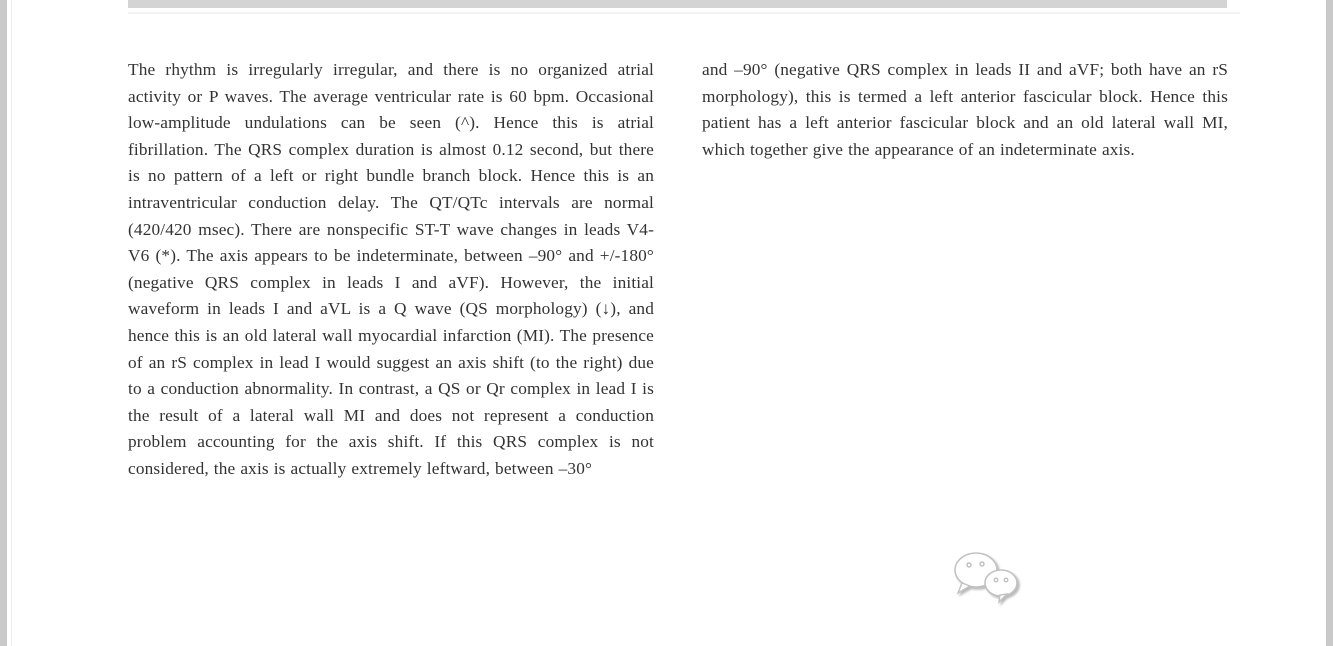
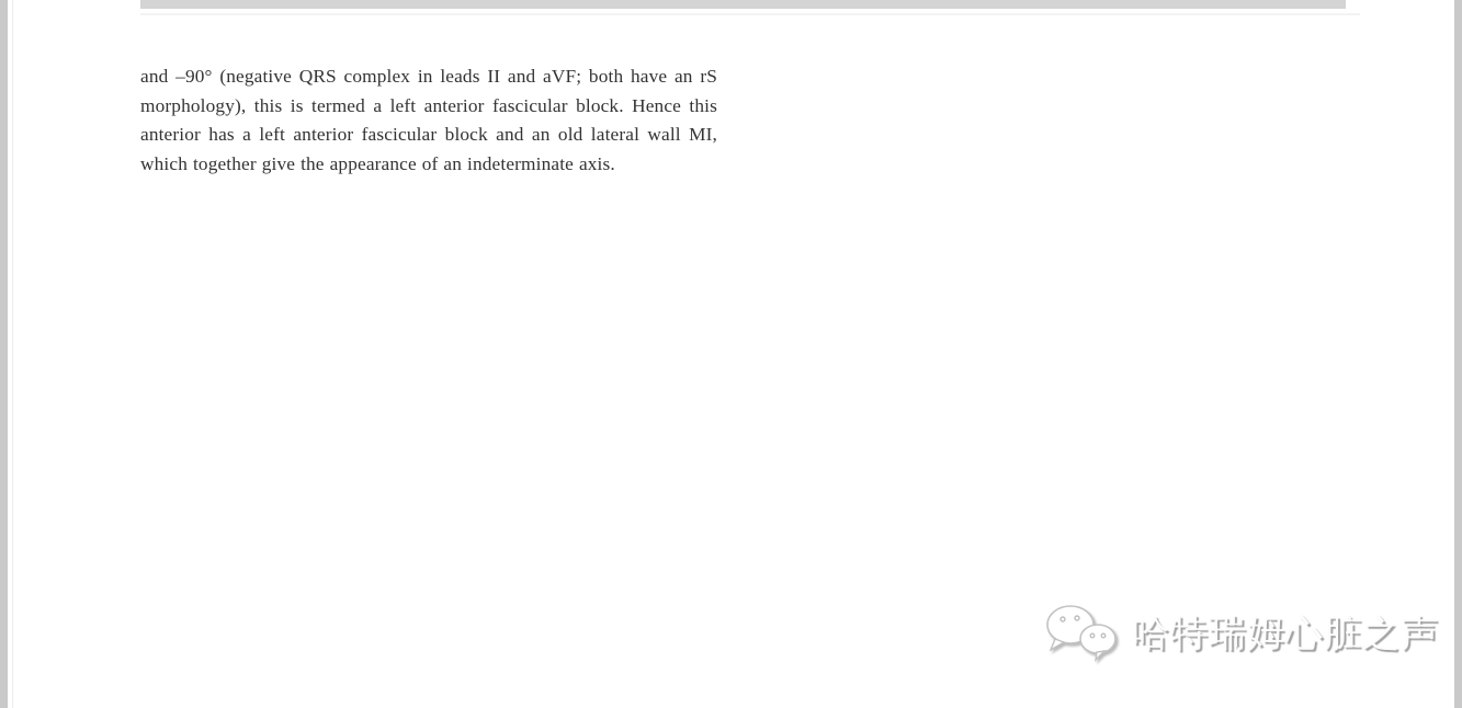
- The rhythm is irregularly irregular, and there is no organized atrial activity or P waves. The average ventricular rate is 60 bpm. Occasional low-amplitude undulations can be seen (^). Hence this is atrial fibrillation. The QRS complex duration is almost 0.12 second, but there is no pattern of a left or right bundle branch block. Hence this is an intraventricular conduction delay. The QT/QTc intervals are normal (420/420 msec). There are nonspecific ST-T wave changes in leads V4-V6 (*). The axis appears to be indeterminate, between –90° and +/-180° (negative QRS complex in leads I and aVF). However, the initial waveform in leads I and aVL is a Q wave (QS morphology) (↓), and hence this is an old lateral wall myocardial infarction (MI). The presence of an rS complex in lead I would suggest an axis shift (to the right) due to a conduction abnormality. In contrast, a QS or Qr complex in lead I is the result of a lateral wall MI and does not represent a conduction problem accounting for the axis shift. If this QRS complex is not considered, the axis is actually extremely leftward, between –30°
- and –90° (negative QRS complex in leads II and aVF; both have an rS morphology), this is termed a left anterior fascicular block. Hence this patient has a left anterior fascicular block and an old lateral wall MI, which together give the appearance of an indeterminate axis.
+ and –90° (negative QRS complex in leads II and aVF; both have an rS morphology), this is termed a left anterior fascicular block. Hence this anterior has a left anterior fascicular block and an old lateral wall MI, which together give the appearance of an indeterminate axis.
+ 哈特瑞姆心脏之声
